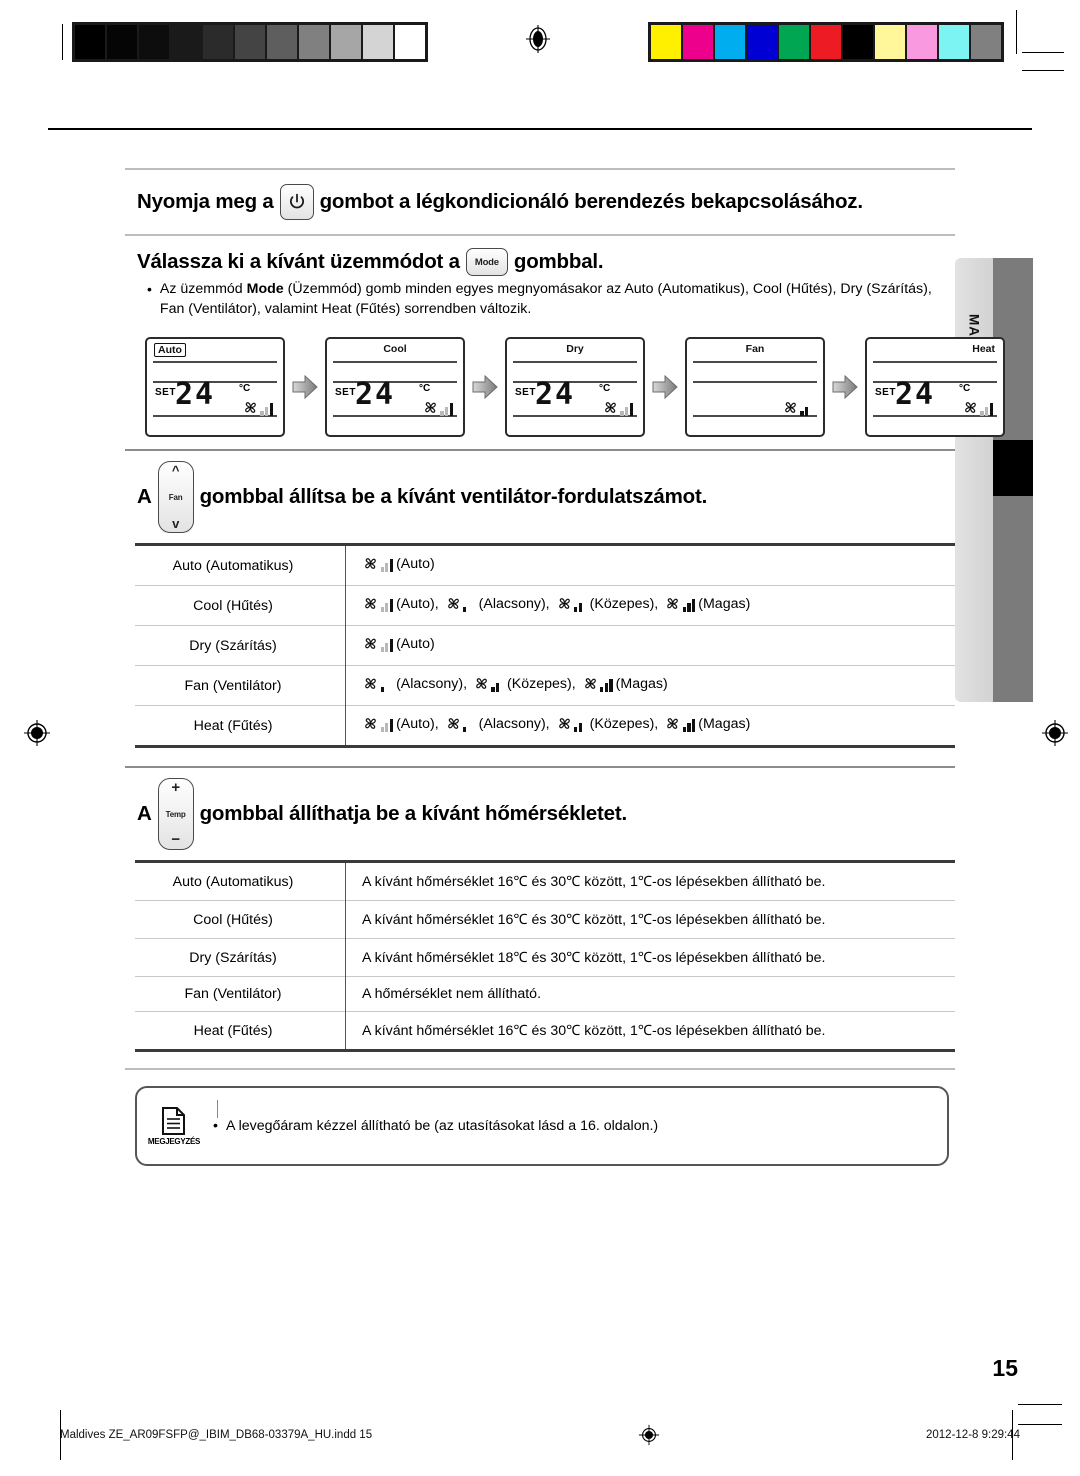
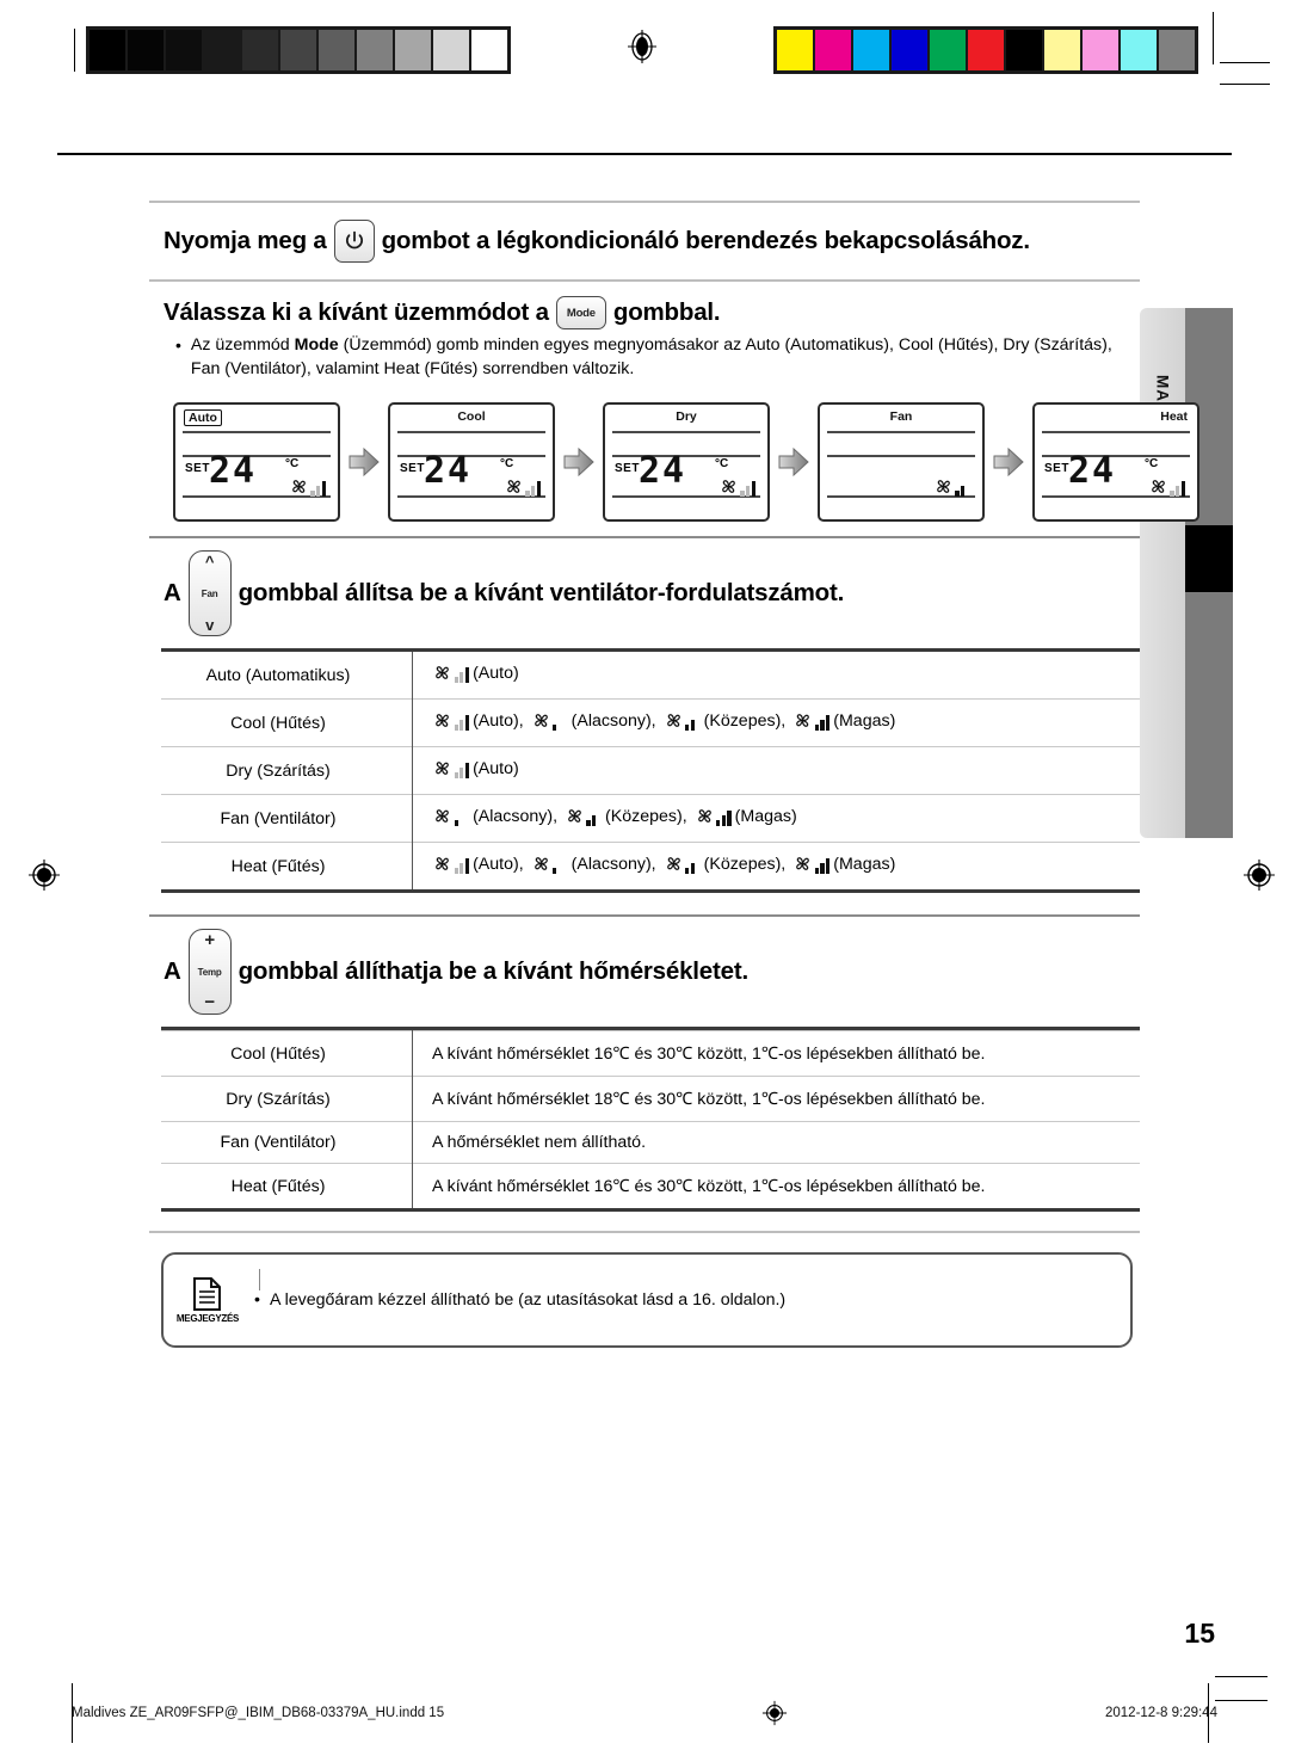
  Nyomja meg a
  gombot a légkondicionáló berendezés bekapcsolásához.
  Válassza ki a kívánt üzemmódot a
  Mode
  gombbal.
  •
  Az üzemmód Mode (Üzemmód) gomb minden egyes megnyomásakor az Auto (Automatikus), Cool (Hűtés), Dry (Szárítás), Fan (Ventilátor), valamint Heat (Fűtés) sorrendben változik.
  Auto
  SET
  24
  °C
  Cool
  SET
  24
  °C
  Dry
  SET
  24
  °C
  Fan
  Heat
  SET
  24
  °C
  A
  ^
  Fan
  v
  gombbal állítsa be a kívánt ventilátor-fordulatszámot.
  Auto (Automatikus)	(Auto)
  Cool (Hűtés)	(Auto), (Alacsony), (Közepes), (Magas)
  Dry (Szárítás)	(Auto)
  Fan (Ventilátor)	(Alacsony), (Közepes), (Magas)
  Heat (Fűtés)	(Auto), (Alacsony), (Közepes), (Magas)
  A
  +
  Temp
  −
  gombbal állíthatja be a kívánt hőmérsékletet.
- Auto (Automatikus)	A kívánt hőmérséklet 16℃ és 30℃ között, 1℃-os lépésekben állítható be.
  Cool (Hűtés)	A kívánt hőmérséklet 16℃ és 30℃ között, 1℃-os lépésekben állítható be.
  Dry (Szárítás)	A kívánt hőmérséklet 18℃ és 30℃ között, 1℃-os lépésekben állítható be.
  Fan (Ventilátor)	A hőmérséklet nem állítható.
  Heat (Fűtés)	A kívánt hőmérséklet 16℃ és 30℃ között, 1℃-os lépésekben állítható be.
  MEGJEGYZÉS
  •
  A levegőáram kézzel állítható be (az utasításokat lásd a 16. oldalon.)
  15
  Maldives ZE_AR09FSFP@_IBIM_DB68-03379A_HU.indd 15
  2012-12-8 9:29:44
